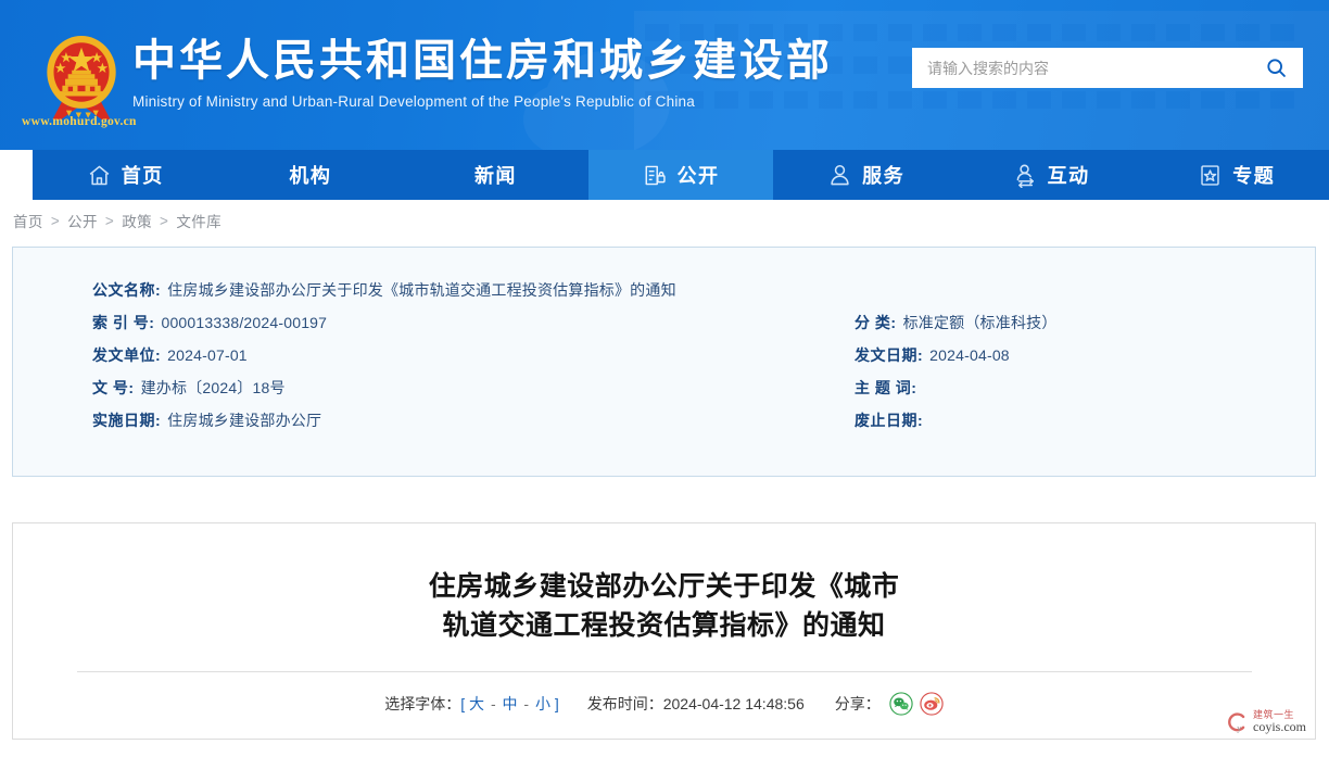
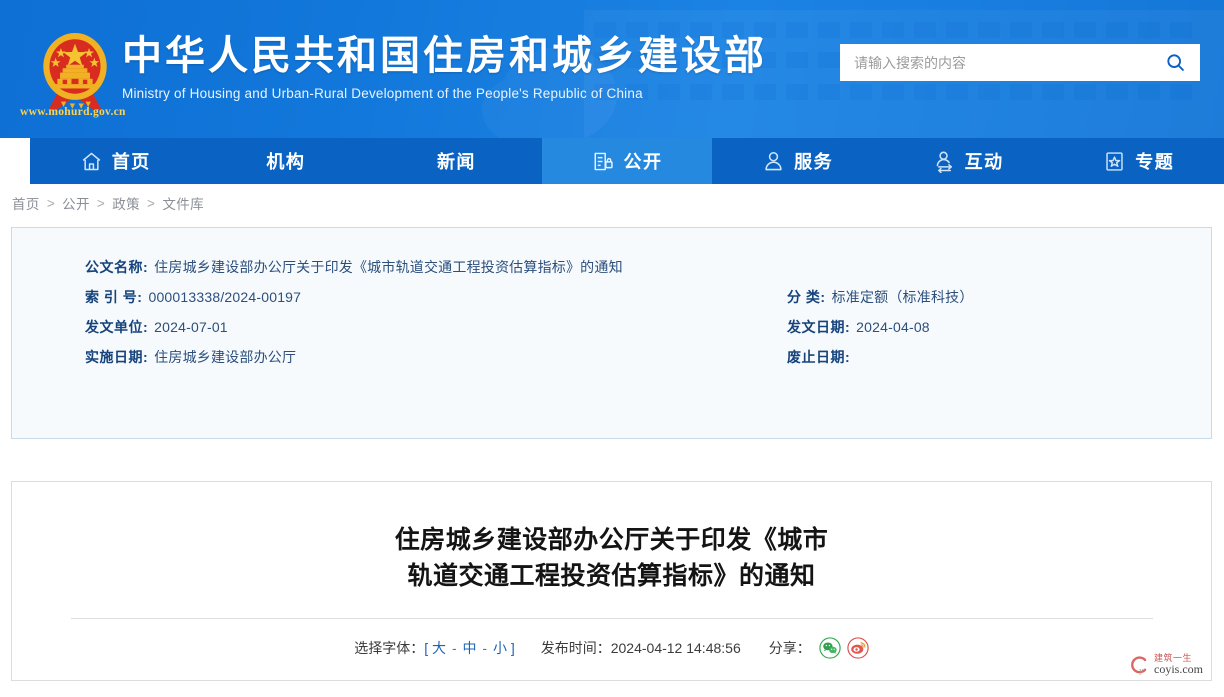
  www.mohurd.gov.cn
  中华人民共和国住房和城乡建设部
- Ministry of Ministry and Urban-Rural Development of the People's Republic of China
+ Ministry of Housing and Urban-Rural Development of the People's Republic of China
  请输入搜索的内容
  首页
  机构
  新闻
  公开
  服务
  互动
  专题
  首页
  >
  公开
  >
  政策
  >
  文件库
  公文名称:
  住房城乡建设部办公厅关于印发《城市轨道交通工程投资估算指标》的通知
  索 引 号:
  000013338/2024-00197
  分 类:
  标准定额（标准科技）
  发文单位:
  2024-07-01
  发文日期:
  2024-04-08
- 文 号:
- 建办标〔2024〕18号
- 主 题 词:
  实施日期:
  住房城乡建设部办公厅
  废止日期:
  住房城乡建设部办公厅关于印发《城市
  轨道交通工程投资估算指标》的通知
  选择字体：
  [ 大 - 中 - 小 ]
  发布时间：
  2024-04-12 14:48:56
  分享：
  y
  建筑一生
  coyis.com
